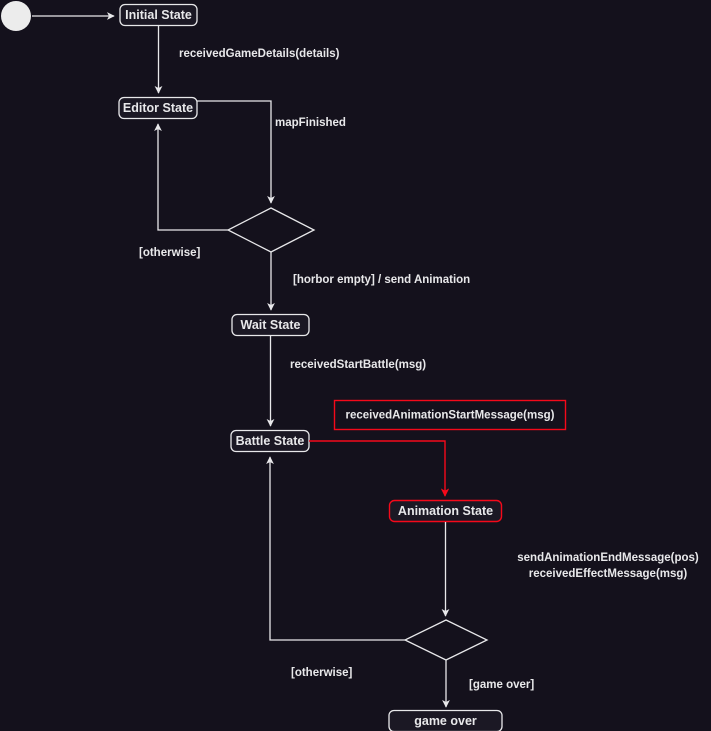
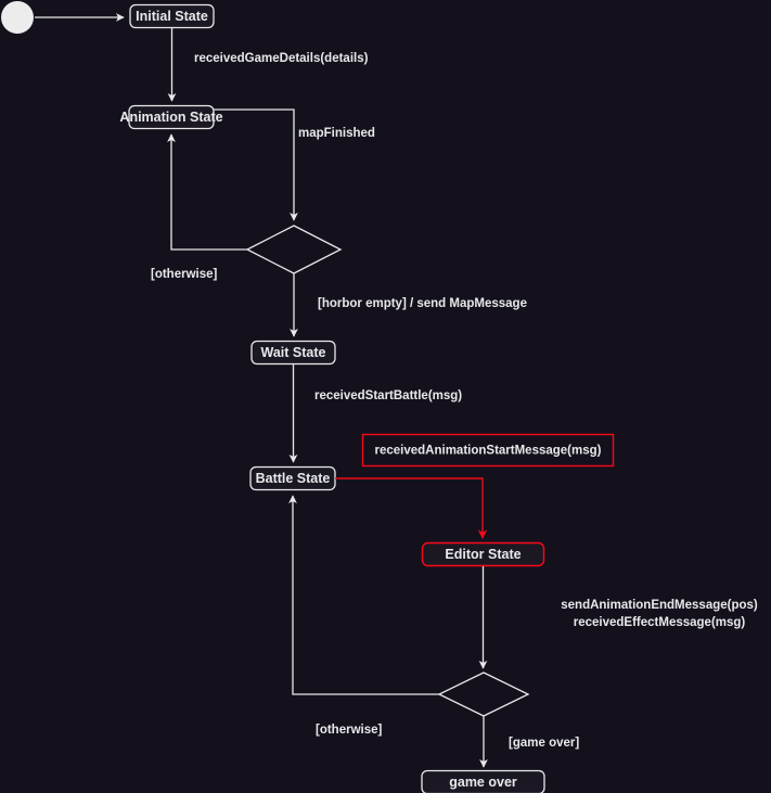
  Initial State
  receivedGameDetails(details)
- Editor State
+ Animation State
  mapFinished
  [otherwise]
- [horbor empty] / send Animation
+ [horbor empty] / send MapMessage
  Wait State
  receivedStartBattle(msg)
  receivedAnimationStartMessage(msg)
  Battle State
- Animation State
+ Editor State
  sendAnimationEndMessage(pos)
  receivedEffectMessage(msg)
  [otherwise]
  [game over]
  game over
